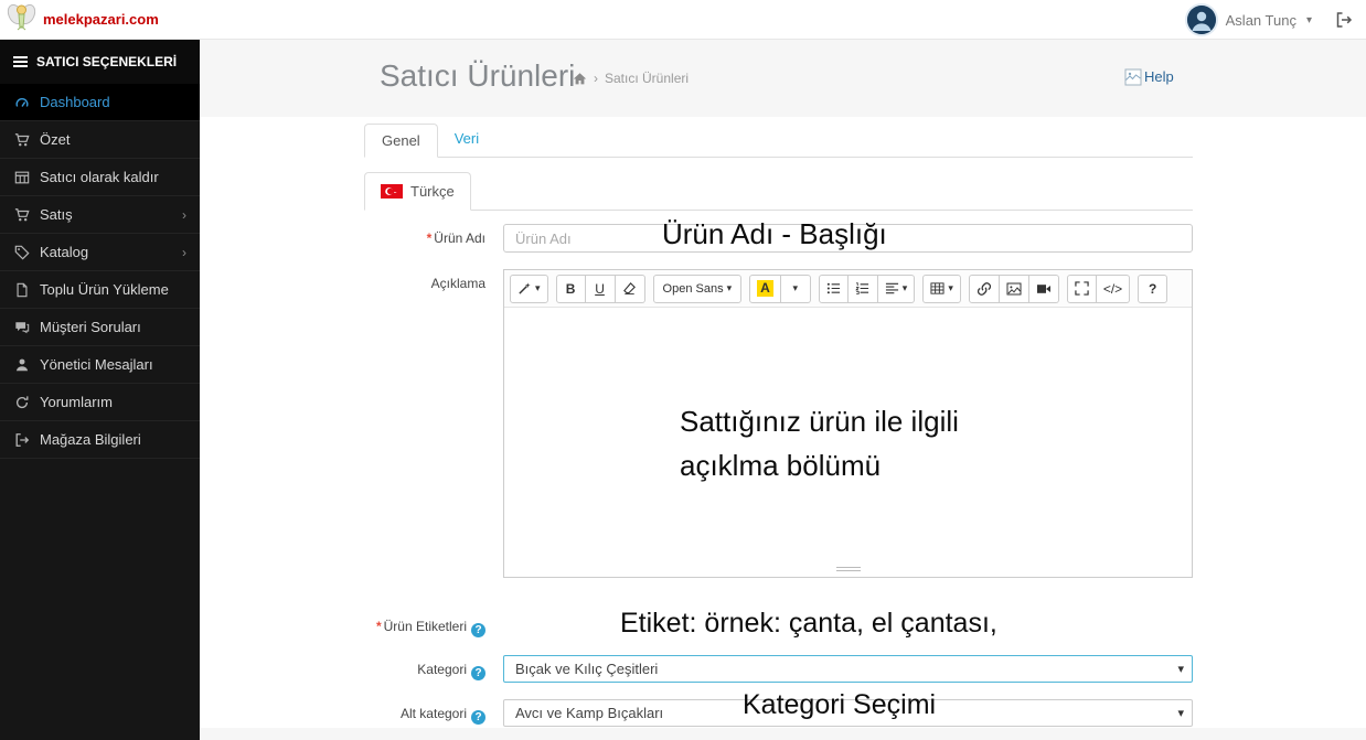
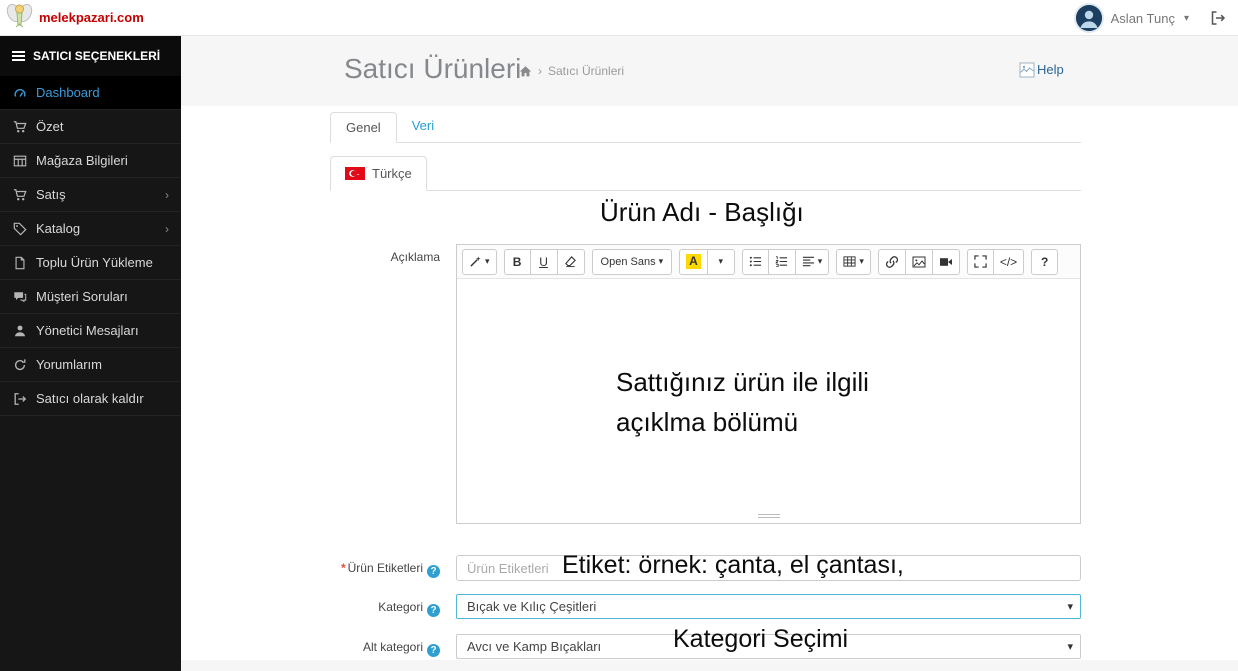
  melekpazari.com
  Aslan Tunç
  ▾
  SATICI SEÇENEKLERİ
  Dashboard
  Özet
- Satıcı olarak kaldır
+ Mağaza Bilgileri
  Satış
  ›
  Katalog
  ›
  Toplu Ürün Yükleme
  Müşteri Soruları
  Yönetici Mesajları
  Yorumlarım
- Mağaza Bilgileri
+ Satıcı olarak kaldır
  Satıcı Ürünleri
  ›
  Satıcı Ürünleri
  Help
  Genel
  Veri
  Türkçe
- * Ürün Adı
- Ürün Adı
  Açıklama
  ▾
  B
  U
  Open Sans
  ▾
  A
  ▾
  ▾
  ▾
  </>
  ?
  * Ürün Etiketleri ?
+ Ürün Etiketleri
  Kategori ?
  Bıçak ve Kılıç Çeşitleri
  ▾
  Alt kategori ?
  Avcı ve Kamp Bıçakları
  ▾
  Ürün Adı - Başlığı
  Sattığınız ürün ile ilgili
  açıklma bölümü
  Etiket: örnek: çanta, el çantası,
  Kategori Seçimi
